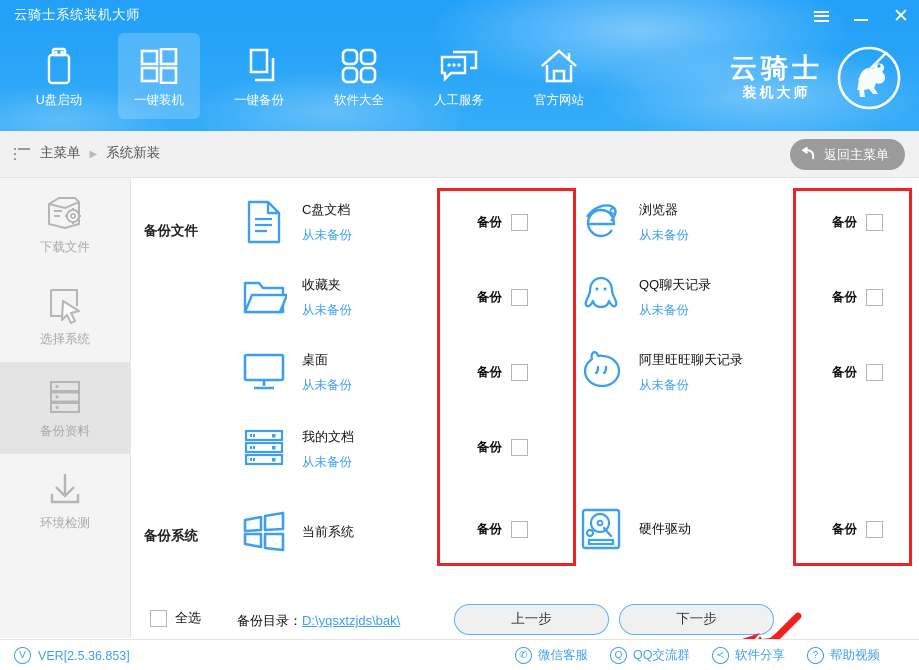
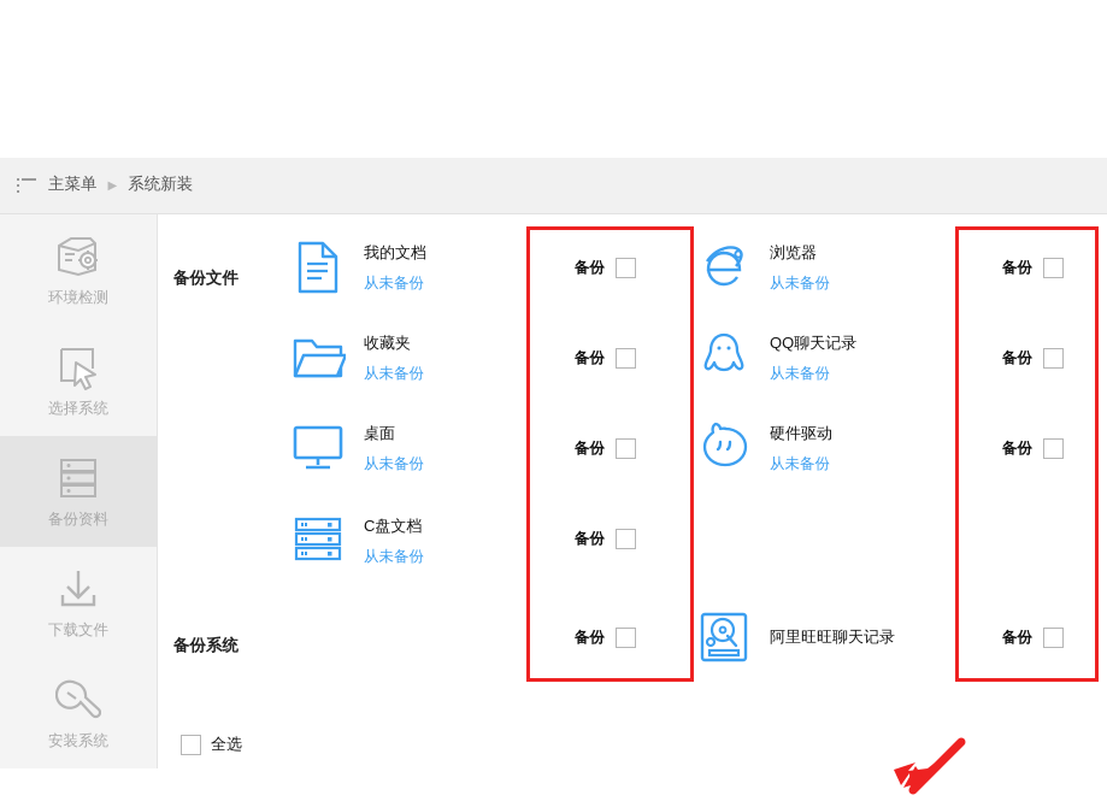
- 云骑士系统装机大师
- ✕
- U盘启动
- 一键装机
- 一键备份
- 软件大全
- 人工服务
- 官方网站
- 云骑士
- 装机大师
  主菜单
  ▶
  系统新装
- 返回主菜单
- 下载文件
+ 环境检测
  选择系统
  备份资料
- 环境检测
+ 下载文件
+ 安装系统
  备份文件
  备份系统
- C盘文档
+ 我的文档
  从未备份
  收藏夹
  从未备份
  桌面
  从未备份
- 我的文档
+ C盘文档
  从未备份
- 当前系统
  备份
  备份
  备份
  备份
  备份
  浏览器
  从未备份
  QQ聊天记录
  从未备份
- 阿里旺旺聊天记录
+ 硬件驱动
  从未备份
- 硬件驱动
+ 阿里旺旺聊天记录
  备份
  备份
  备份
  备份
  全选
- 备份目录：D:\yqsxtzjds\bak\
- 上一步
- 下一步
- V
- VER[2.5.36.853]
- ✆
- 微信客服
- Q
- QQ交流群
- ≺
- 软件分享
- ?
- 帮助视频
